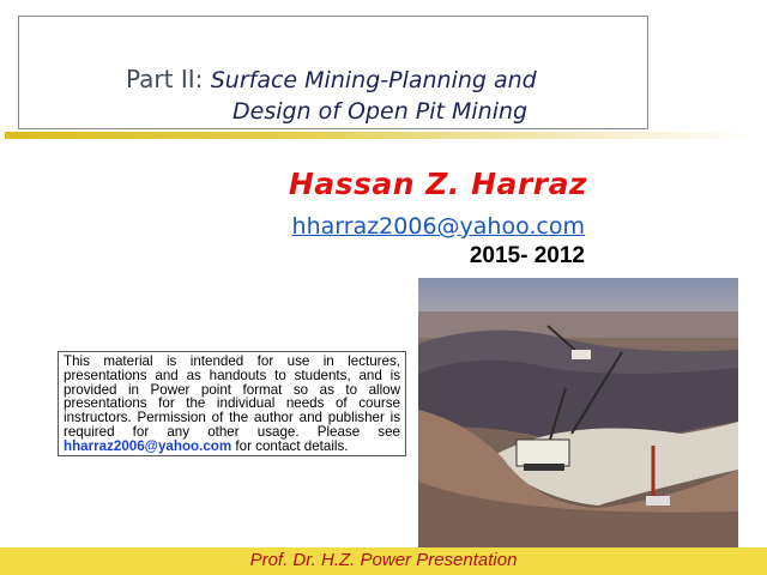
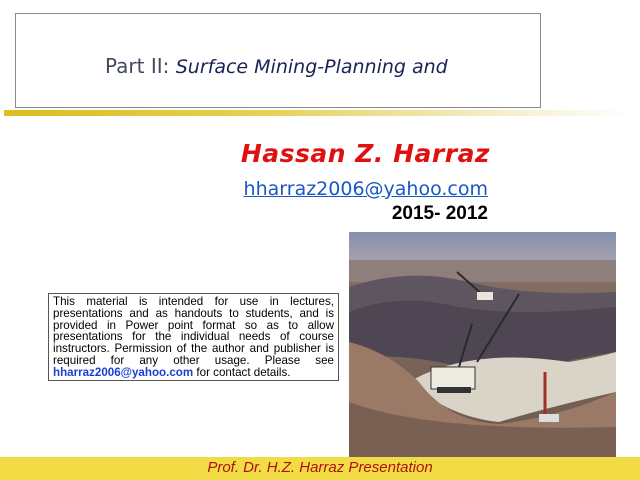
  Part II: Surface Mining-Planning and
- Design of Open Pit Mining
  Hassan Z. Harraz
  hharraz2006@yahoo.com
  2015- 2012
  This material is intended for use in lectures, presentations and as handouts to students, and is provided in Power point format so as to allow presentations for the individual needs of course instructors. Permission of the author and publisher is required for any other usage. Please see hharraz2006@yahoo.com for contact details.
- Prof. Dr. H.Z. Power Presentation
+ Prof. Dr. H.Z. Harraz Presentation
